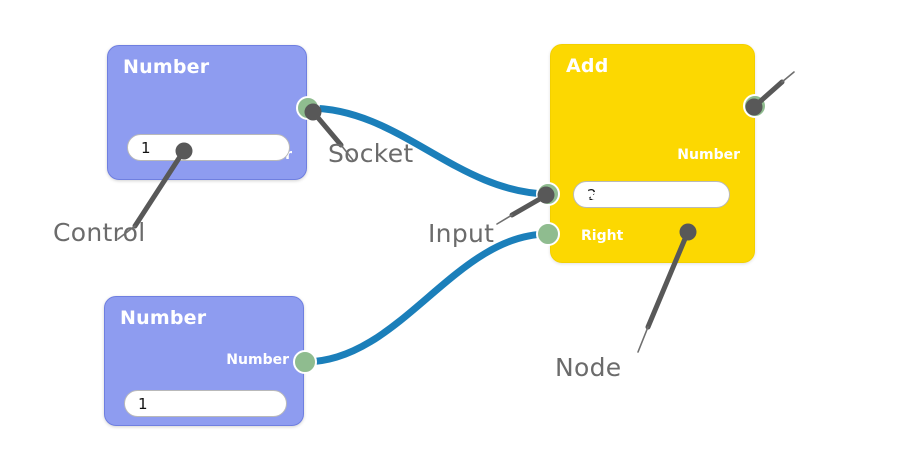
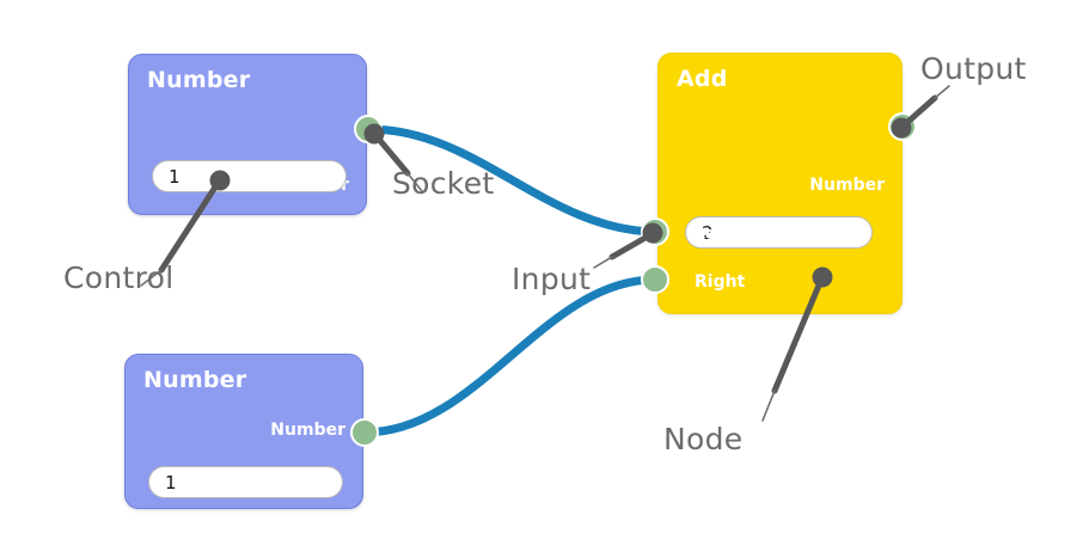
  Number
  1
  Add
  Number
  2
  Left
  Right
  Number
  Number
  1
  Control
  Socket
  Input
+ Output
  Node
